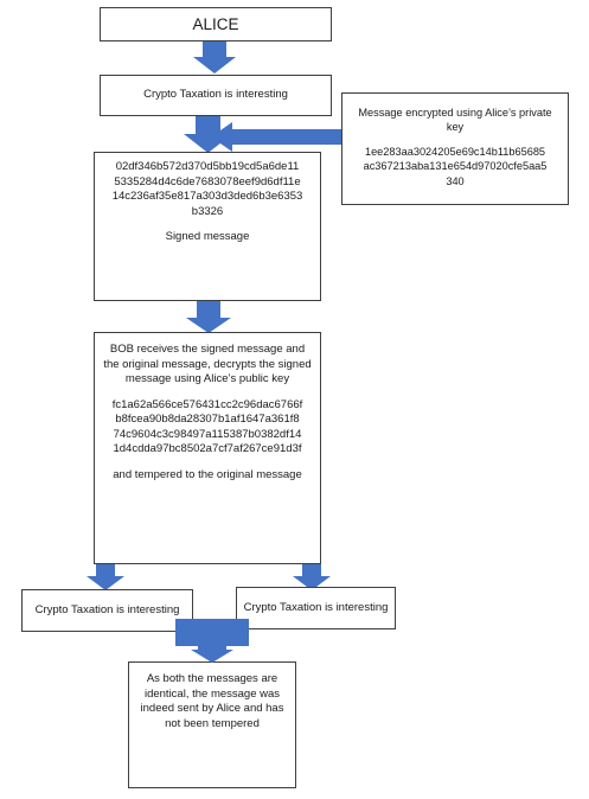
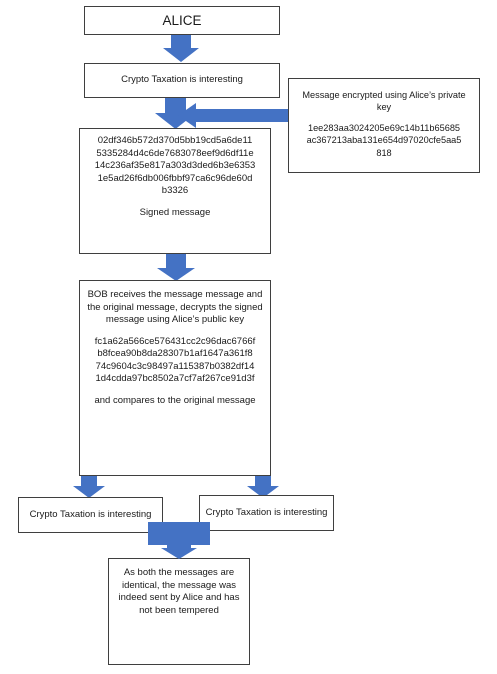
  ALICE
  Crypto Taxation is interesting
  Message encrypted using Alice’s private key
  1ee283aa3024205e69c14b11b65685
  ac367213aba131e654d97020cfe5aa5
- 340
+ 818
  02df346b572d370d5bb19cd5a6de11
  5335284d4c6de7683078eef9d6df11e
  14c236af35e817a303d3ded6b3e6353
+ 1e5ad26f6db006fbbf97ca6c96de60d
  b3326
  Signed message
- BOB receives the signed message and the original message, decrypts the signed message using Alice’s public key
+ BOB receives the message message and the original message, decrypts the signed message using Alice’s public key
  fc1a62a566ce576431cc2c96dac6766f
  b8fcea90b8da28307b1af1647a361f8
  74c9604c3c98497a115387b0382df14
  1d4cdda97bc8502a7cf7af267ce91d3f
- and tempered to the original message
+ and compares to the original message
  Crypto Taxation is interesting
  Crypto Taxation is interesting
  As both the messages are identical, the message was indeed sent by Alice and has not been tempered
